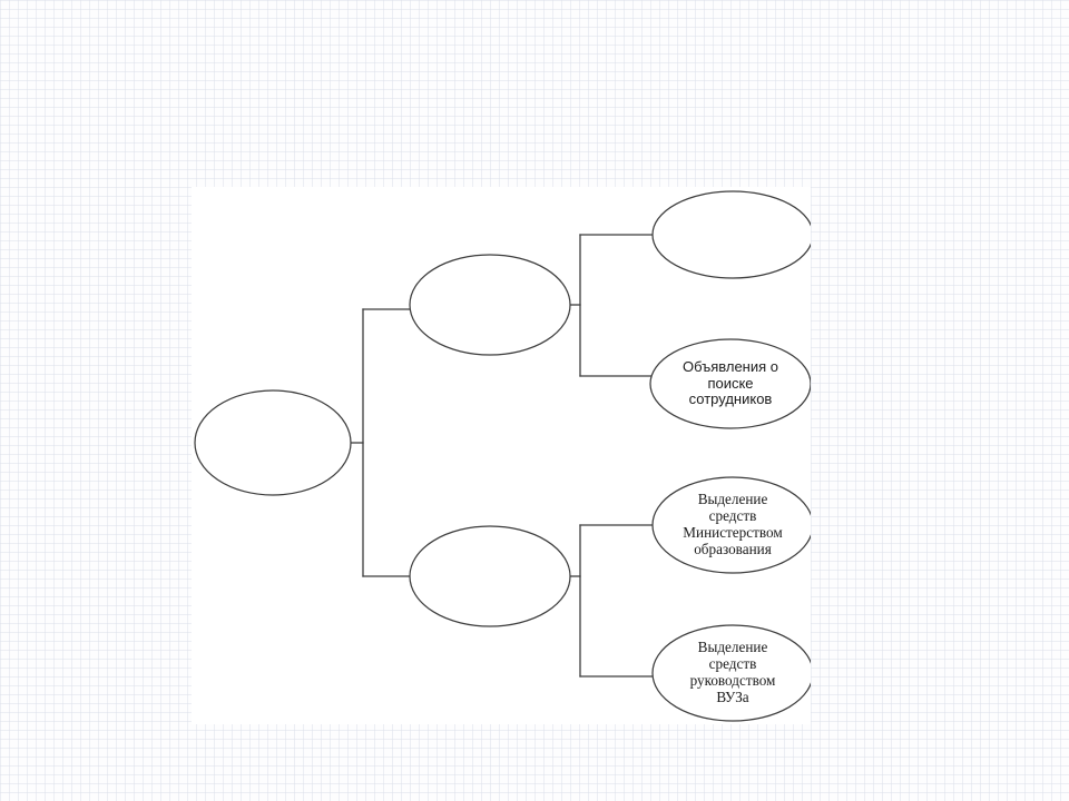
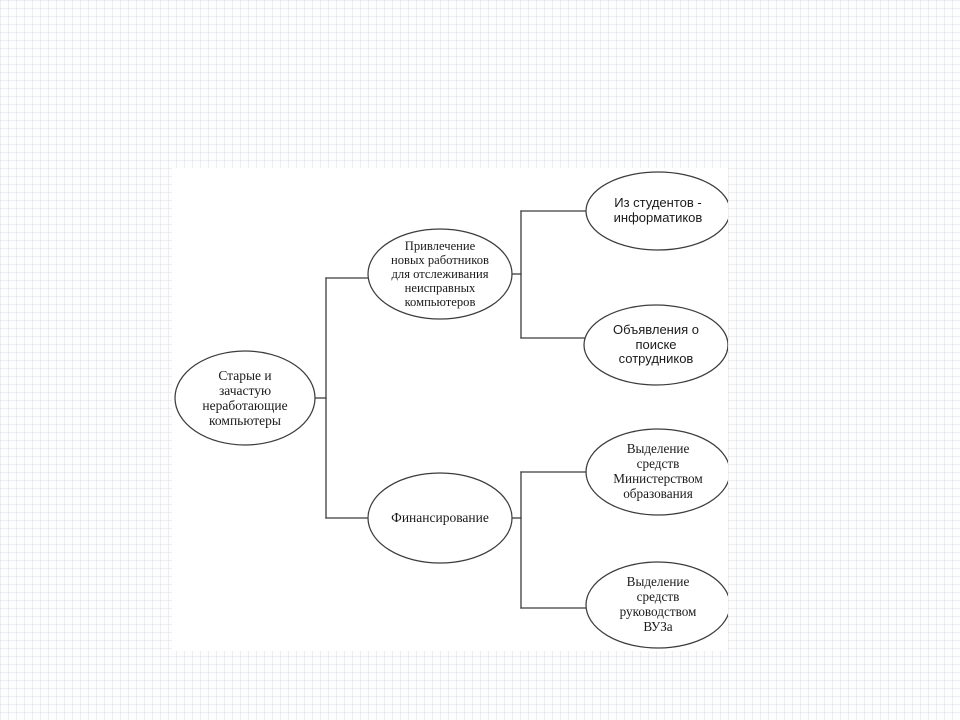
+ Старые и
+ зачастую
+ неработающие
+ компьютеры
+ Привлечение
+ новых работников
+ для отслеживания
+ неисправных
+ компьютеров
+ Финансирование
+ Из студентов -
+ информатиков
  Объявления о
  поиске
  сотрудников
  Выделение
  средств
  Министерством
  образования
  Выделение
  средств
  руководством
  ВУЗа
